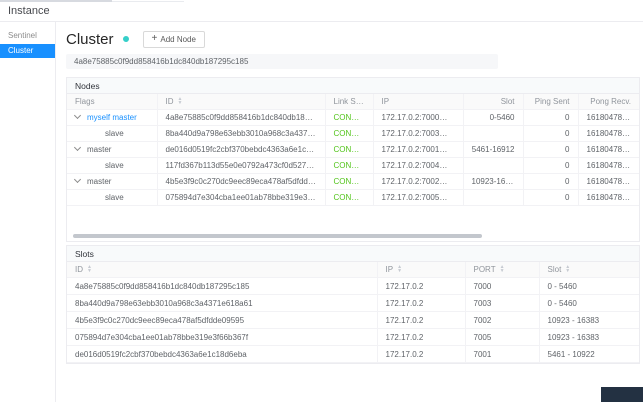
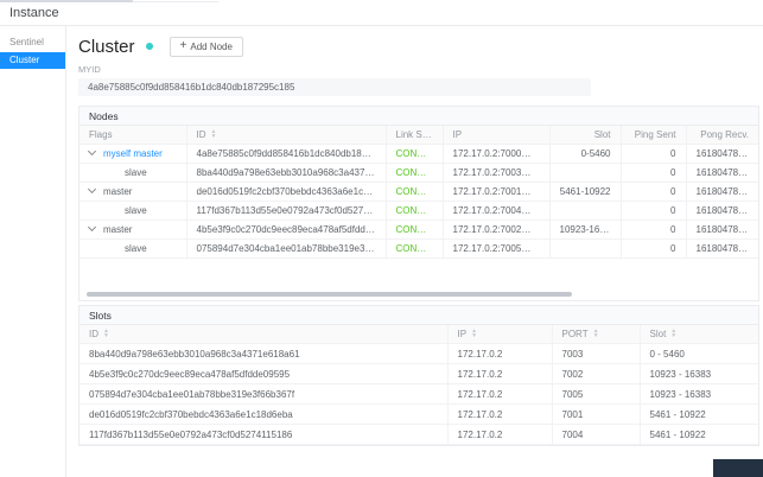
  Instance
  Sentinel
  Cluster
  Cluster
  +
  Add Node
+ MYID
  4a8e75885c0f9dd858416b1dc840db187295c185
  Nodes
  Flags	ID	Link State	IP	Slot	Ping Sent	Pong Recv.
  myself master	4a8e75885c0f9dd858416b1dc840db187295c	CONNECT	172.17.0.2:7000@170	0-5460	0	161804786200
  slave	8ba440d9a798e63ebb3010a968c3a4371e61	CONNECT	172.17.0.2:7003@170		0	161804786300
- master	de016d0519fc2cbf370bebdc4363a6e1c18d6	CONNECT	172.17.0.2:7001@170	5461-16912	0	161804786353
+ master	de016d0519fc2cbf370bebdc4363a6e1c18d6	CONNECT	172.17.0.2:7001@170	5461-10922	0	161804786353
  slave	117fd367b113d55e0e0792a473cf0d5274115	CONNECT	172.17.0.2:7004@170		0	161804786300
  master	4b5e3f9c0c270dc9eec89eca478af5dfdde095	CONNECT	172.17.0.2:7002@170	10923-16383	0	161804786443
  slave	075894d7e304cba1ee01ab78bbe319e3f66b	CONNECT	172.17.0.2:7005@170		0	161804786342
  Slots
  ID	IP	PORT	Slot
- 4a8e75885c0f9dd858416b1dc840db187295c185	172.17.0.2	7000	0 - 5460
  8ba440d9a798e63ebb3010a968c3a4371e618a61	172.17.0.2	7003	0 - 5460
  4b5e3f9c0c270dc9eec89eca478af5dfdde09595	172.17.0.2	7002	10923 - 16383
  075894d7e304cba1ee01ab78bbe319e3f66b367f	172.17.0.2	7005	10923 - 16383
  de016d0519fc2cbf370bebdc4363a6e1c18d6eba	172.17.0.2	7001	5461 - 10922
+ 117fd367b113d55e0e0792a473cf0d5274115186	172.17.0.2	7004	5461 - 10922
